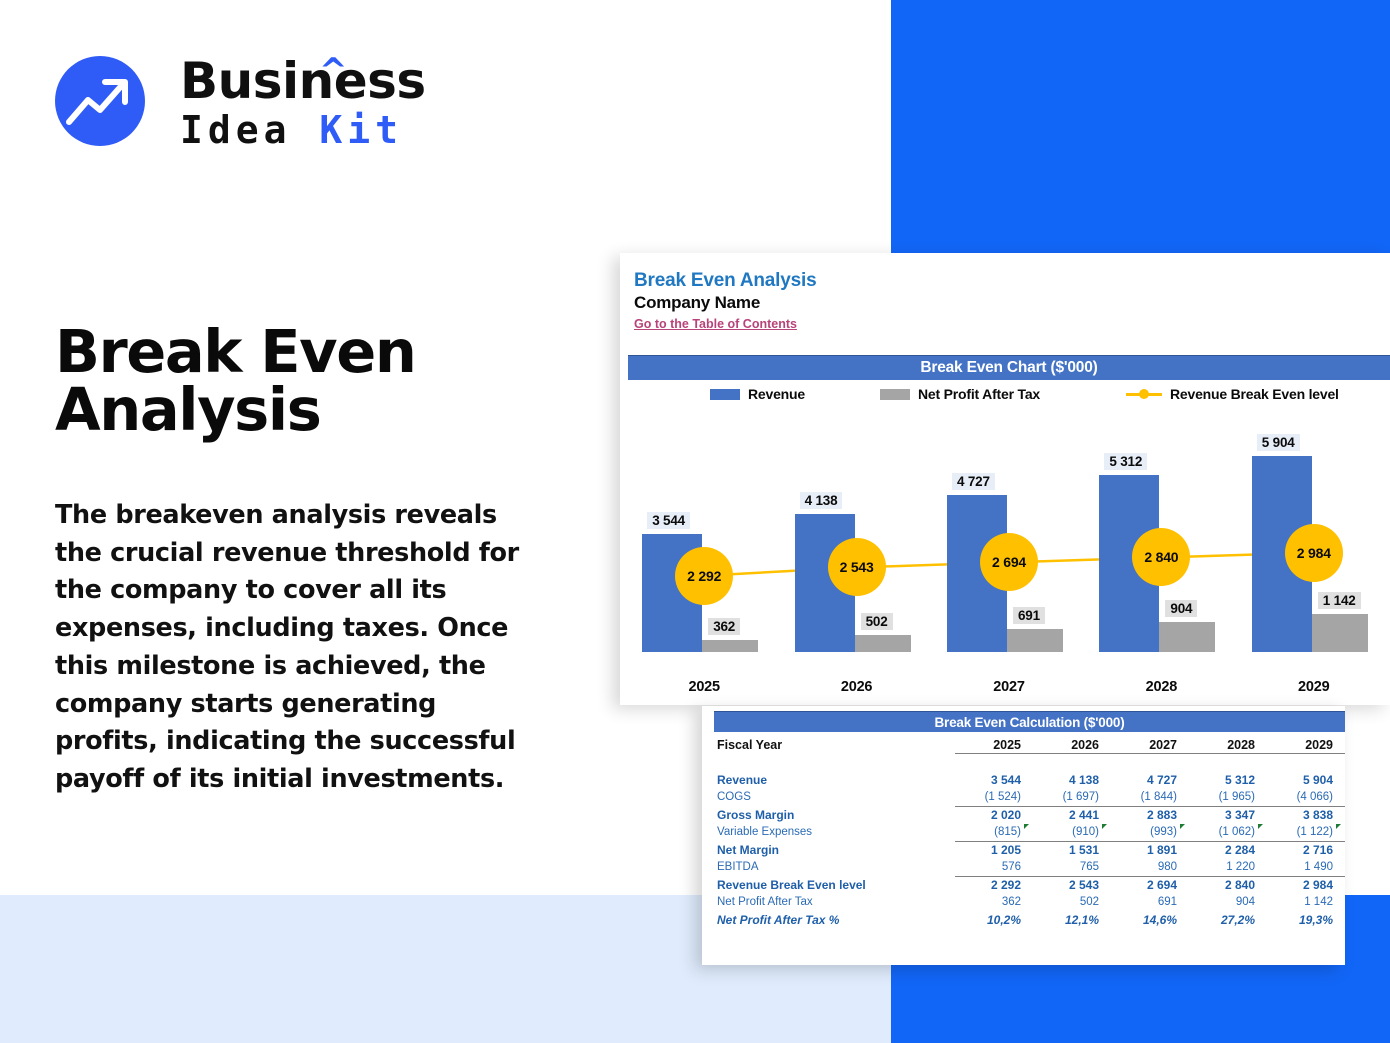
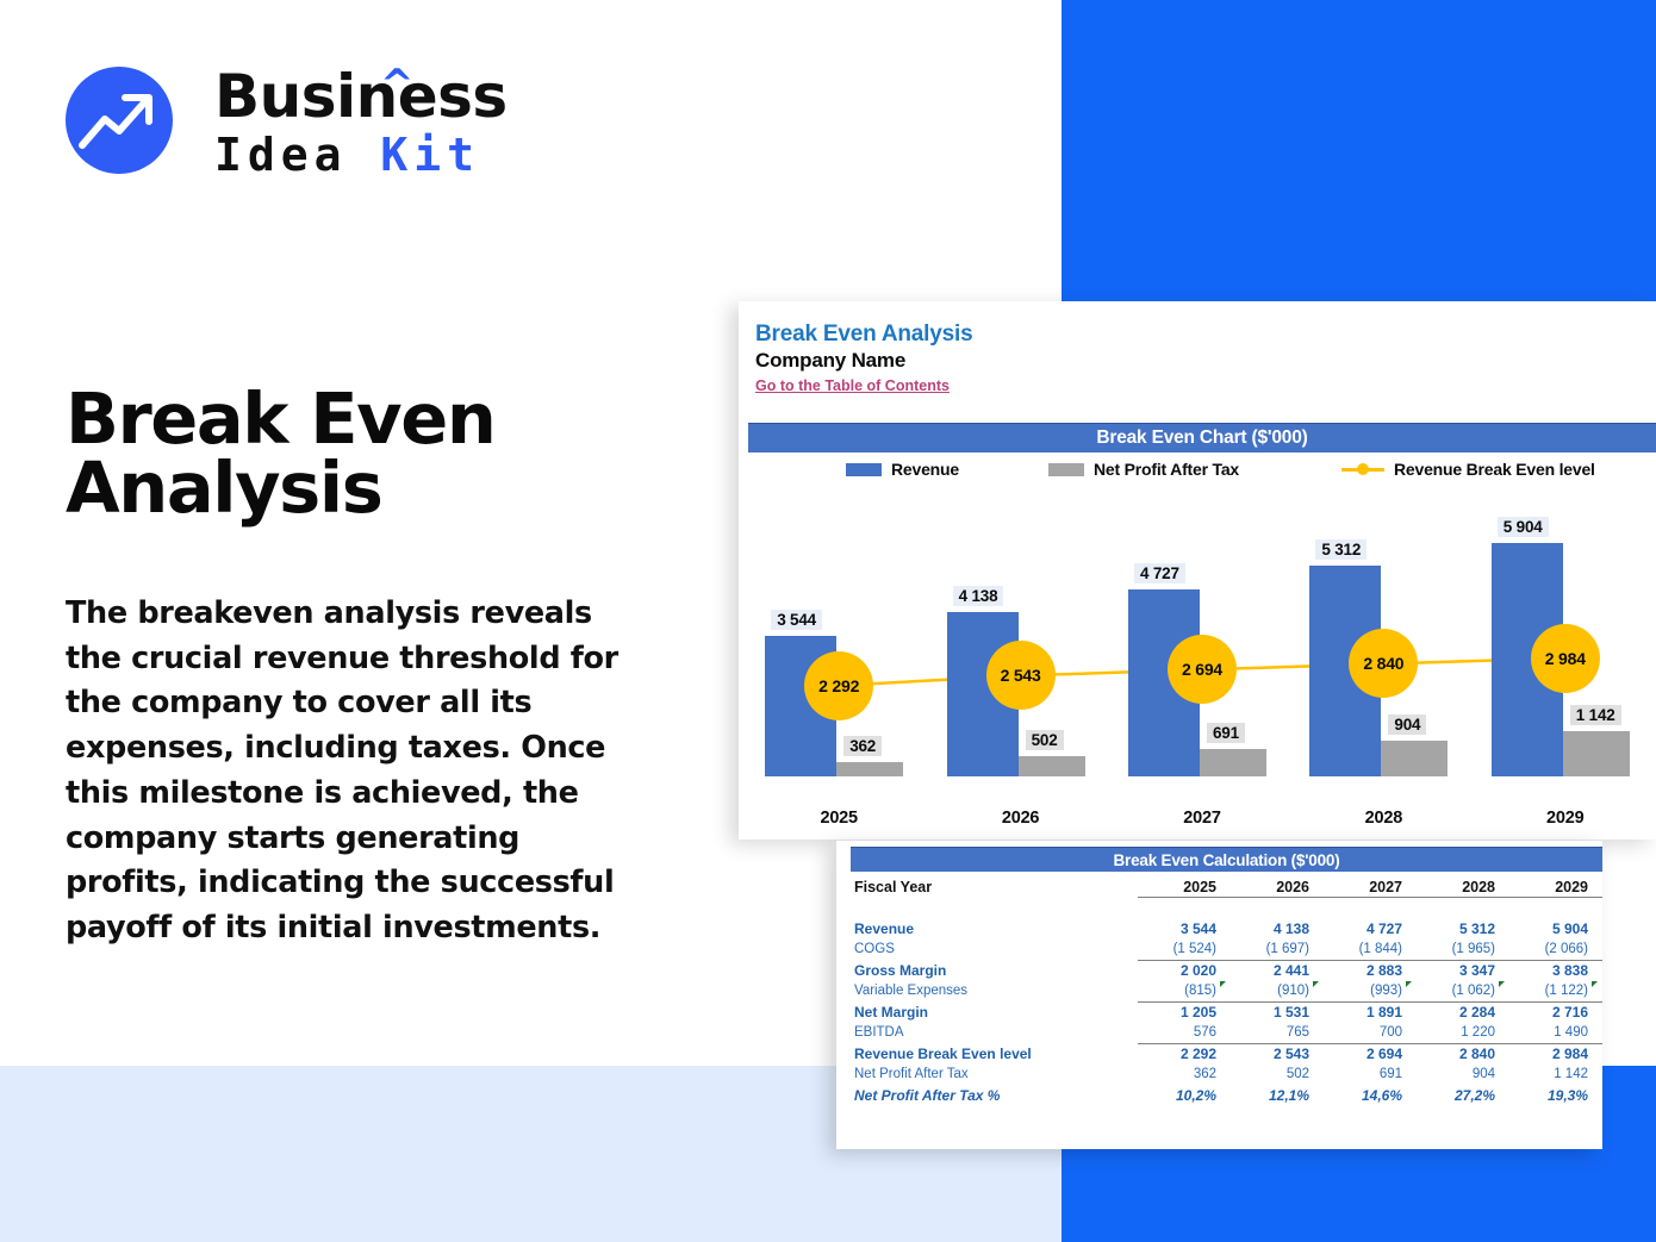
  Business
  ^
  Idea Kit
  Break Even Analysis
  The breakeven analysis reveals the crucial revenue threshold for the company to cover all its expenses, including taxes. Once this milestone is achieved, the company starts generating profits, indicating the successful payoff of its initial investments.
  Break Even Analysis
  Company Name
  Go to the Table of Contents
  Break Even Chart ($'000)
  Revenue
  Net Profit After Tax
  Revenue Break Even level
  3 544
  362
  2025
  2 292
  4 138
  502
  2026
  2 543
  4 727
  691
  2027
  2 694
  5 312
  904
  2028
  2 840
  5 904
  1 142
  2029
  2 984
  Break Even Calculation ($'000)
  Fiscal Year	2025	2026	2027	2028	2029
  Revenue	3 544	4 138	4 727	5 312	5 904
- COGS	(1 524)	(1 697)	(1 844)	(1 965)	(4 066)
+ COGS	(1 524)	(1 697)	(1 844)	(1 965)	(2 066)
  Gross Margin	2 020	2 441	2 883	3 347	3 838
  Variable Expenses	(815)	(910)	(993)	(1 062)	(1 122)
  Net Margin	1 205	1 531	1 891	2 284	2 716
- EBITDA	576	765	980	1 220	1 490
+ EBITDA	576	765	700	1 220	1 490
  Revenue Break Even level	2 292	2 543	2 694	2 840	2 984
  Net Profit After Tax	362	502	691	904	1 142
  Net Profit After Tax %	10,2%	12,1%	14,6%	27,2%	19,3%
